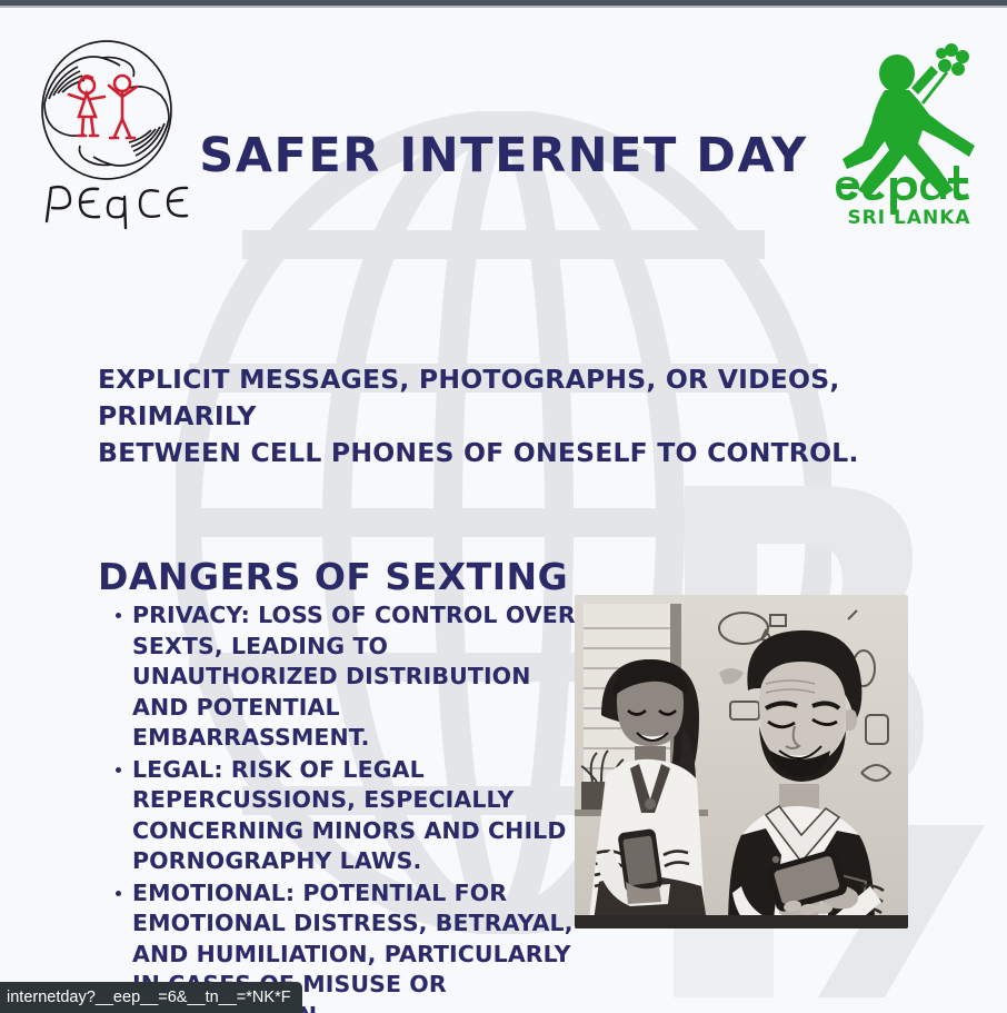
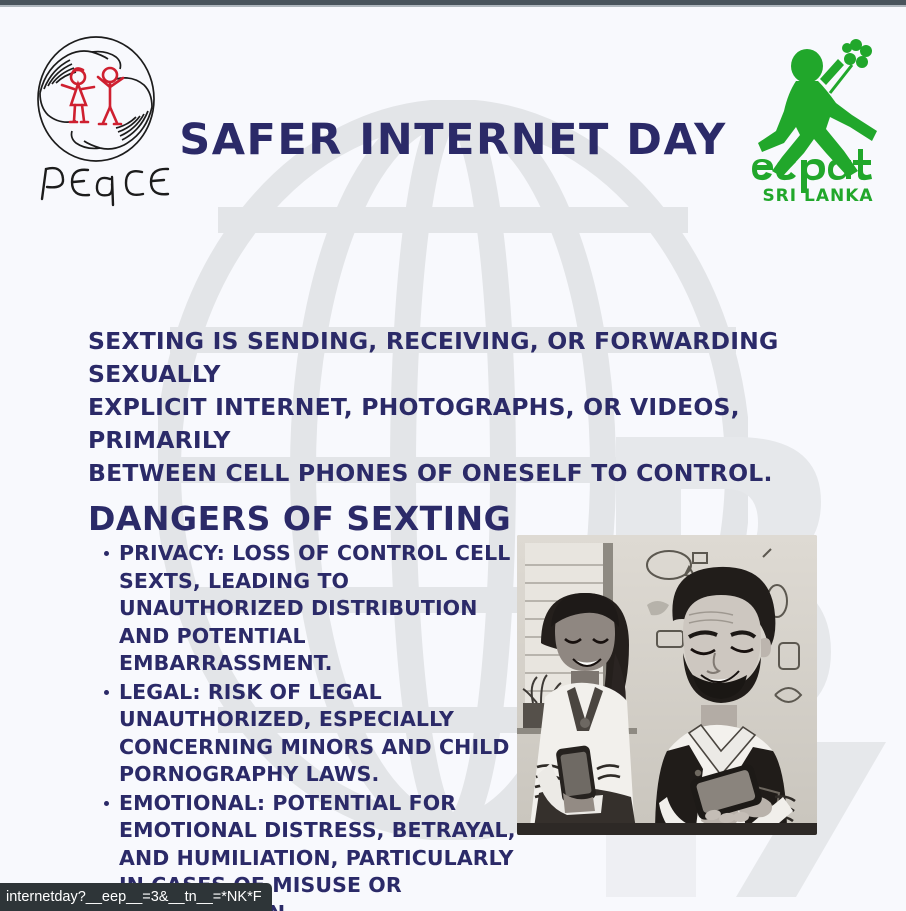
  SRI LANKA
  SAFER INTERNET DAY
+ SEXTING IS SENDING, RECEIVING, OR FORWARDING SEXUALLY
- EXPLICIT MESSAGES, PHOTOGRAPHS, OR VIDEOS, PRIMARILY
+ EXPLICIT INTERNET, PHOTOGRAPHS, OR VIDEOS, PRIMARILY
  BETWEEN CELL PHONES OF ONESELF TO CONTROL.
  DANGERS OF SEXTING
- PRIVACY: LOSS OF CONTROL OVER SEXTS, LEADING TO UNAUTHORIZED DISTRIBUTION AND POTENTIAL EMBARRASSMENT.
+ PRIVACY: LOSS OF CONTROL CELL SEXTS, LEADING TO UNAUTHORIZED DISTRIBUTION AND POTENTIAL EMBARRASSMENT.
- LEGAL: RISK OF LEGAL REPERCUSSIONS, ESPECIALLY CONCERNING MINORS AND CHILD PORNOGRAPHY LAWS.
+ LEGAL: RISK OF LEGAL UNAUTHORIZED, ESPECIALLY CONCERNING MINORS AND CHILD PORNOGRAPHY LAWS.
  EMOTIONAL: POTENTIAL FOR EMOTIONAL DISTRESS, BETRAYAL, AND HUMILIATION, PARTICULARLY MISUSE OR
- internetday?__eep__=6&__tn__=*NK*F
+ internetday?__eep__=3&__tn__=*NK*F
